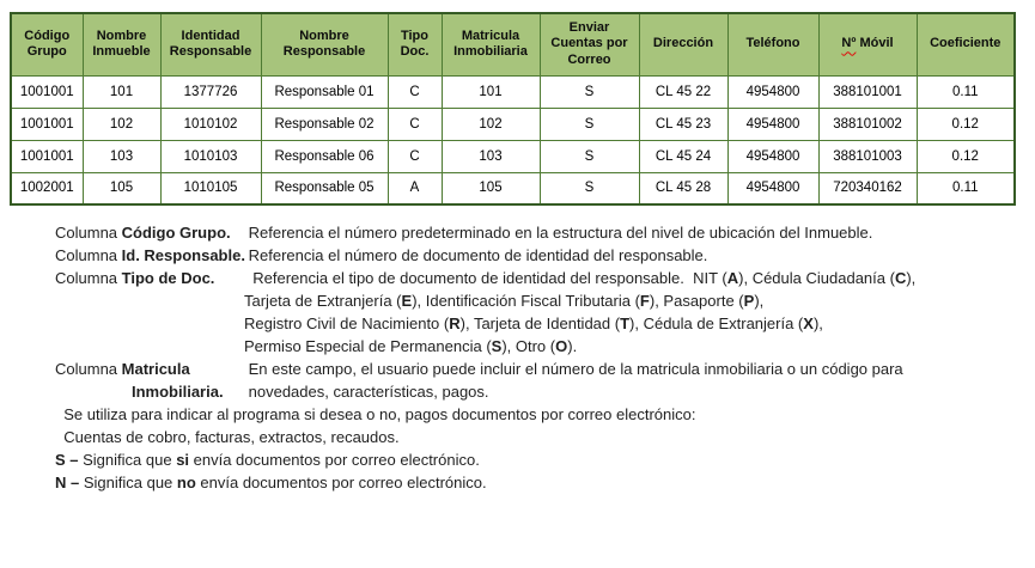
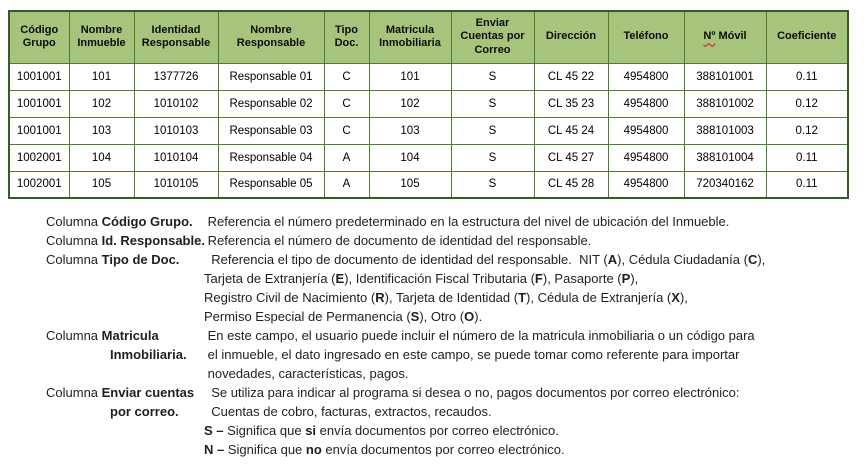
  Código Grupo	Nombre Inmueble	Identidad Responsable	Nombre Responsable	Tipo Doc.	Matricula Inmobiliaria	Enviar Cuentas por Correo	Dirección	Teléfono	Nº Móvil	Coeficiente
  1001001	101	1377726	Responsable 01	C	101	S	CL 45 22	4954800	388101001	0.11
- 1001001	102	1010102	Responsable 02	C	102	S	CL 45 23	4954800	388101002	0.12
+ 1001001	102	1010102	Responsable 02	C	102	S	CL 35 23	4954800	388101002	0.12
- 1001001	103	1010103	Responsable 06	C	103	S	CL 45 24	4954800	388101003	0.12
+ 1001001	103	1010103	Responsable 03	C	103	S	CL 45 24	4954800	388101003	0.12
+ 1002001	104	1010104	Responsable 04	A	104	S	CL 45 27	4954800	388101004	0.11
  1002001	105	1010105	Responsable 05	A	105	S	CL 45 28	4954800	720340162	0.11
  Columna Código Grupo.
  Referencia el número predeterminado en la estructura del nivel de ubicación del Inmueble.
  Columna Id. Responsable.
  Referencia el número de documento de identidad del responsable.
  Columna Tipo de Doc.
  Referencia el tipo de documento de identidad del responsable. NIT (A), Cédula Ciudadanía (C),
  Tarjeta de Extranjería (E), Identificación Fiscal Tributaria (F), Pasaporte (P),
  Registro Civil de Nacimiento (R), Tarjeta de Identidad (T), Cédula de Extranjería (X),
  Permiso Especial de Permanencia (S), Otro (O).
  Columna Matricula
  Inmobiliaria.
  En este campo, el usuario puede incluir el número de la matricula inmobiliaria o un código para
+ el inmueble, el dato ingresado en este campo, se puede tomar como referente para importar
  novedades, características, pagos.
+ Columna Enviar cuentas
+ por correo.
  Se utiliza para indicar al programa si desea o no, pagos documentos por correo electrónico:
  Cuentas de cobro, facturas, extractos, recaudos.
  S – Significa que si envía documentos por correo electrónico.
  N – Significa que no envía documentos por correo electrónico.
